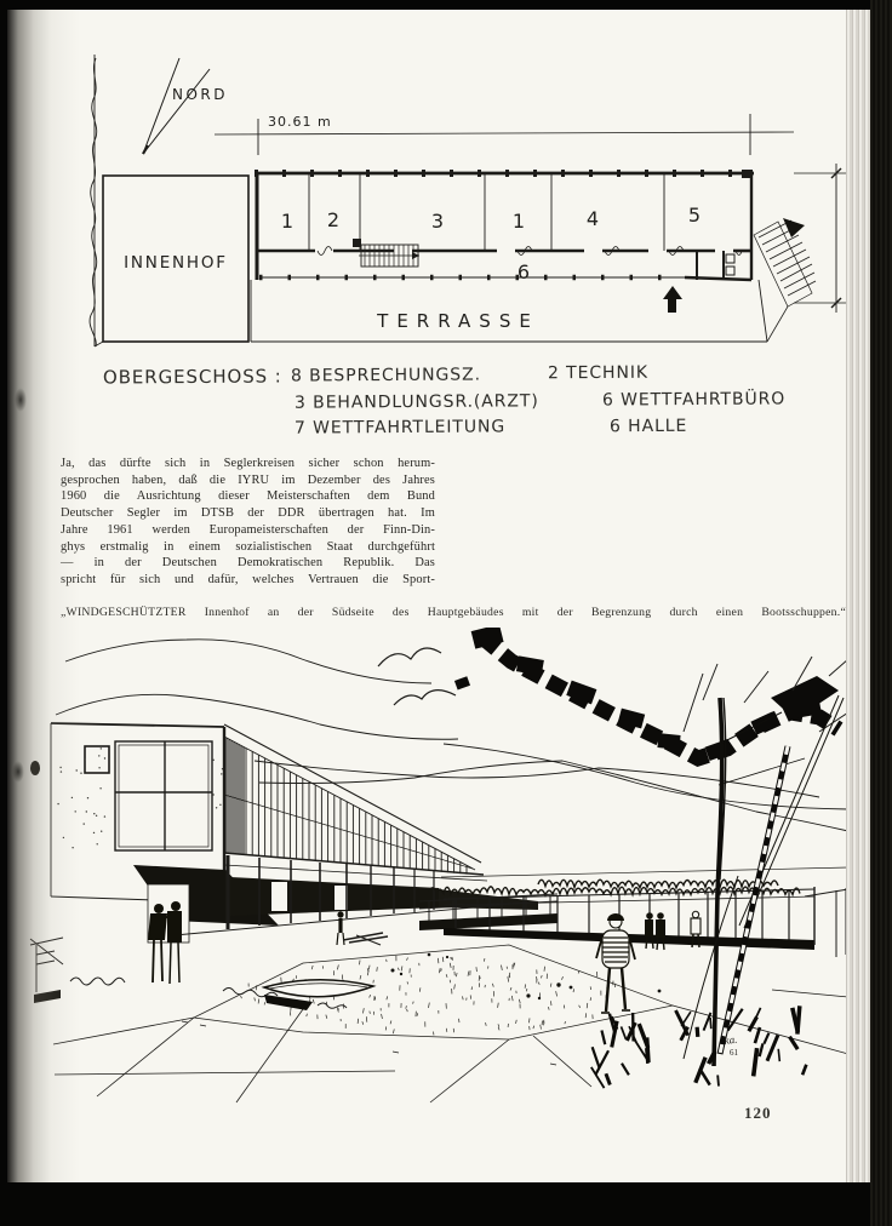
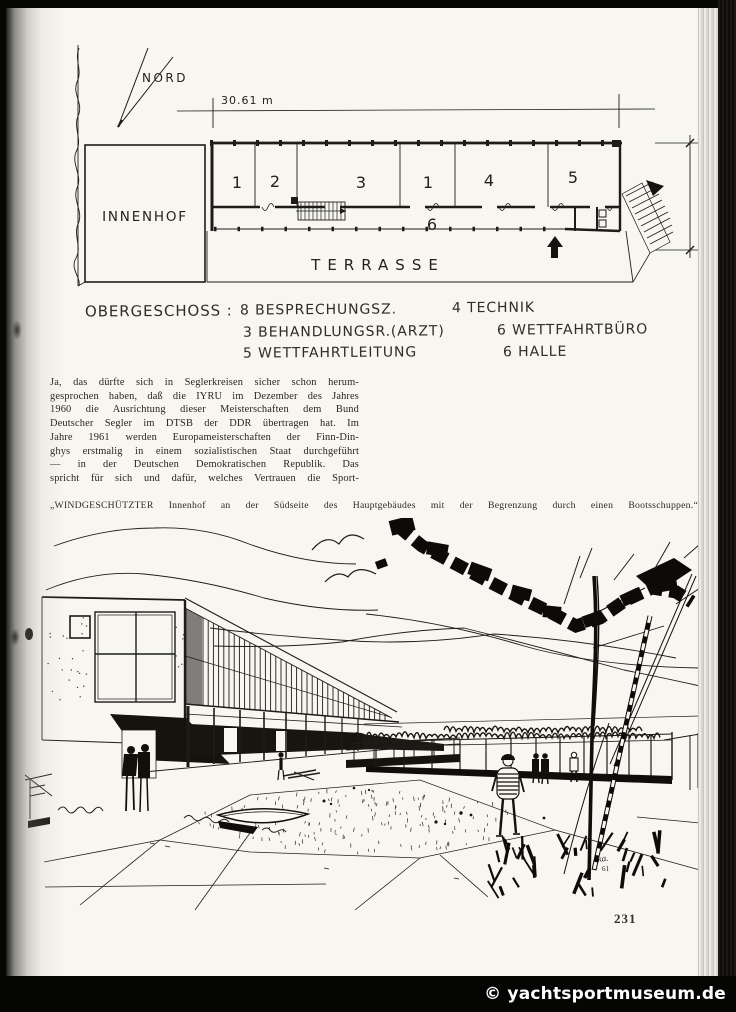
  NORD
  30.61 m
  TERRASSE
  1
  2
  3
  1
  4
  5
  6
  INNENHOF
  OBERGESCHOSS :
  8 BESPRECHUNGSZ.
- 2 TECHNIK
+ 4 TECHNIK
  3 BEHANDLUNGSR.(ARZT)
  6 WETTFAHRTBÜRO
- 7 WETTFAHRTLEITUNG
+ 5 WETTFAHRTLEITUNG
  6 HALLE
  das dürfte sich in Seglerkreisen sicher schon herum-
  prochen haben, daß die IYRU im Dezember des Jahres
  0 die Ausrichtung dieser Meisterschaften dem Bund
  tscher Segler im DTSB der DDR übertragen hat. Im
  re 1961 werden Europameisterschaften der Finn-Din-
  s erstmalig in einem sozialistischen Staat durchgeführt
  in der Deutschen Demokratischen Republik. Das
  cht für sich und dafür, welches Vertrauen die Sport-
  NDGESCHÜTZTER Innenhof an der Südseite des Hauptgebäudes mit der Begrenzung durch einen Bootsschuppen.“
  61
- 120
+ 231
+ © yachtsportmuseum.de
